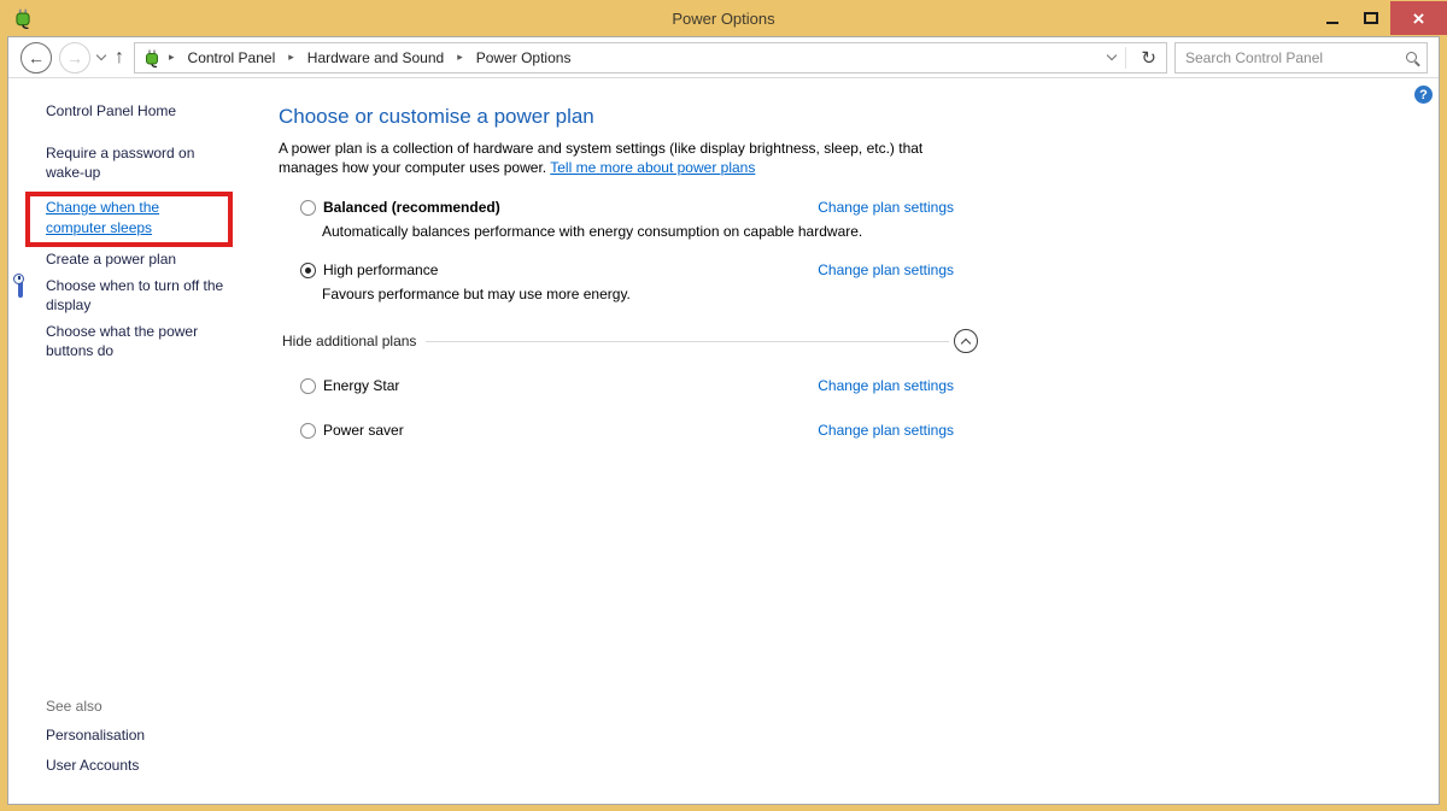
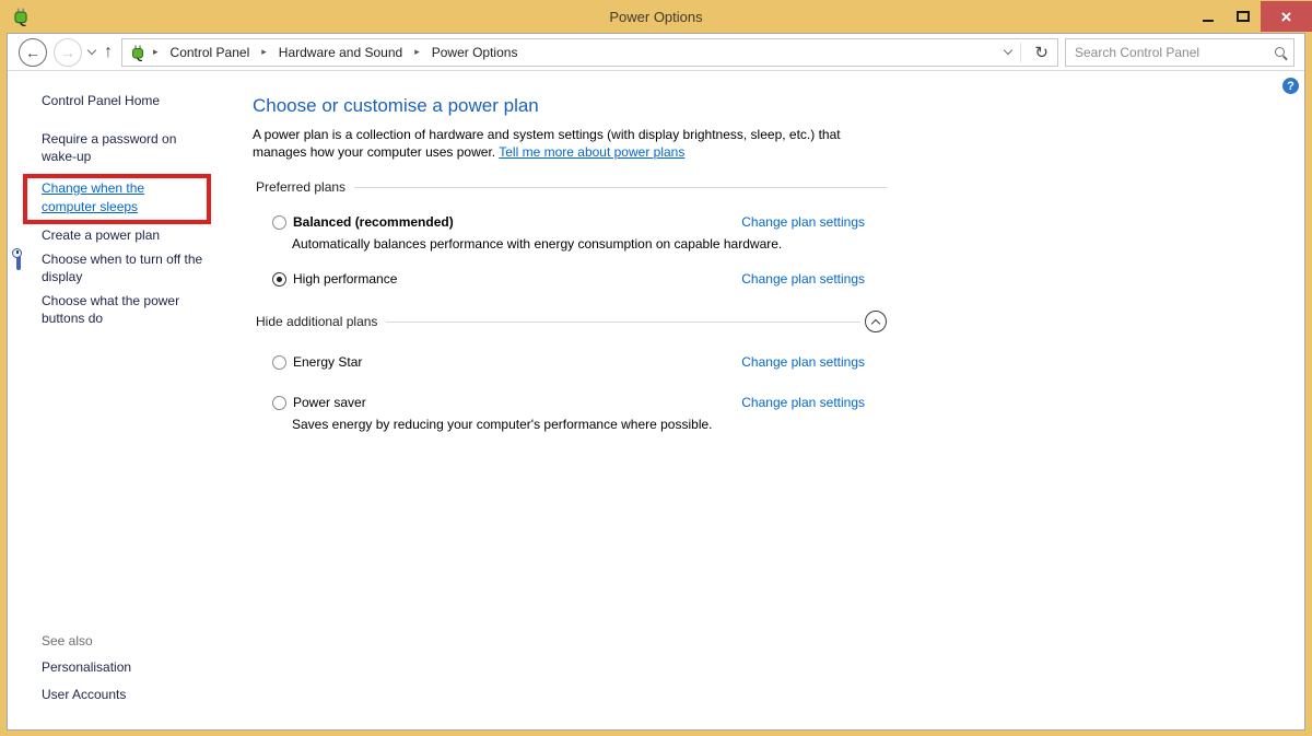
  Power Options
  ×
  ←
  →
  ↑
  ▸
  Control Panel
  ▸
  Hardware and Sound
  ▸
  Power Options
  ↻
  Search Control Panel
  ?
  Control Panel Home
  Require a password on wake-up
  Change when the computer sleeps
  Create a power plan
  Choose when to turn off the display
  Choose what the power buttons do
  See also
  Personalisation
  User Accounts
  Choose or customise a power plan
- A power plan is a collection of hardware and system settings (like display brightness, sleep, etc.) that manages how your computer uses power. Tell me more about power plans
+ A power plan is a collection of hardware and system settings (with display brightness, sleep, etc.) that manages how your computer uses power. Tell me more about power plans
+ Preferred plans
  Balanced (recommended)
  Change plan settings
  Automatically balances performance with energy consumption on capable hardware.
  High performance
  Change plan settings
- Favours performance but may use more energy.
  Hide additional plans
  Energy Star
  Change plan settings
  Power saver
  Change plan settings
+ Saves energy by reducing your computer's performance where possible.
